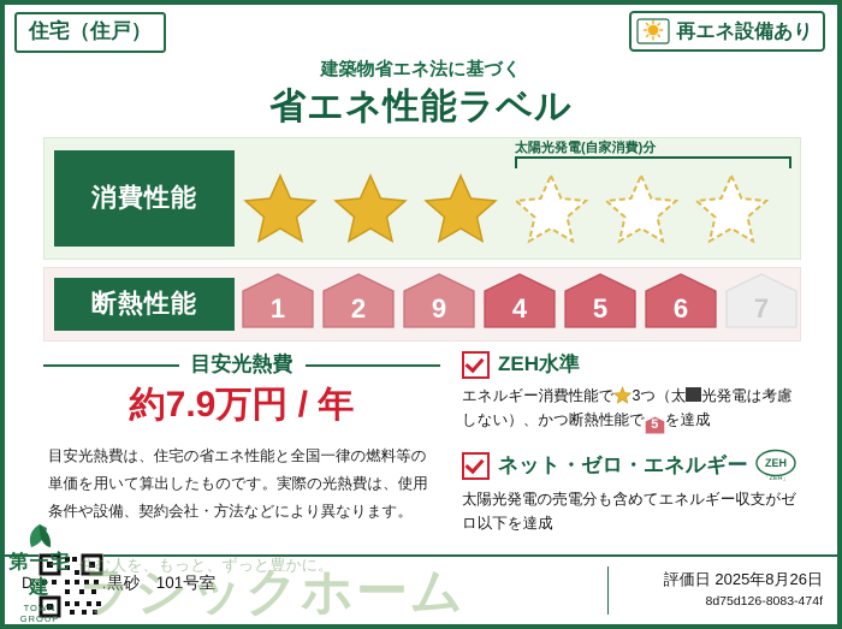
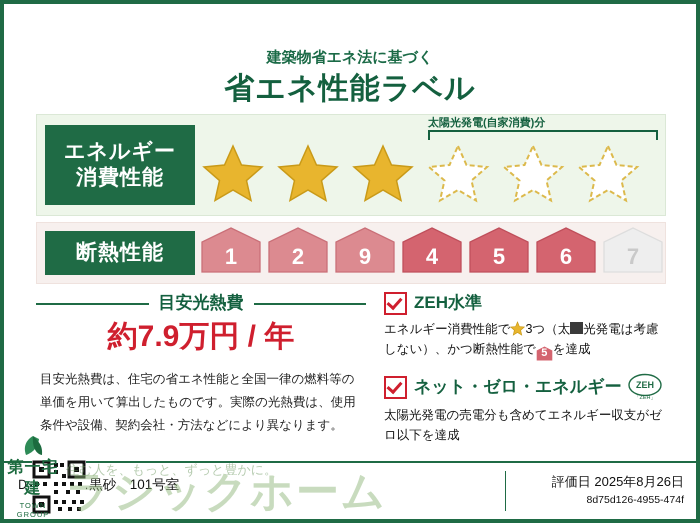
- 住宅（住戸）
- 再エネ設備あり
  建築物省エネ法に基づく
  省エネ性能ラベル
+ エネルギー
  消費性能
  太陽光発電(自家消費)分
  断熱性能
  1
  2
  9
  4
  5
  6
  7
  目安光熱費
  約7.9万円 / 年
  目安光熱費は、住宅の省エネ性能と全国一律の燃料等の単価を用いて算出したものです。実際の光熱費は、使用条件や設備、契約会社・方法などにより異なります。
  ZEH水準
  エネルギー消費性能で 3つ（太 光発電は考慮しない）、かつ断熱性能で 5 を達成
  ネット・ゼロ・エネルギー
  ZEH
  太陽光発電の売電分も含めてエネルギー収支がゼロ以下を達成
  評価日 2025年8月26日
- 8d75d126-8083-474f
+ 8d75d126-4955-474f
  第一宅建
  TOWN GROUP
  住む人を、もっと、ずっと豊かに。
  ラシックホーム
